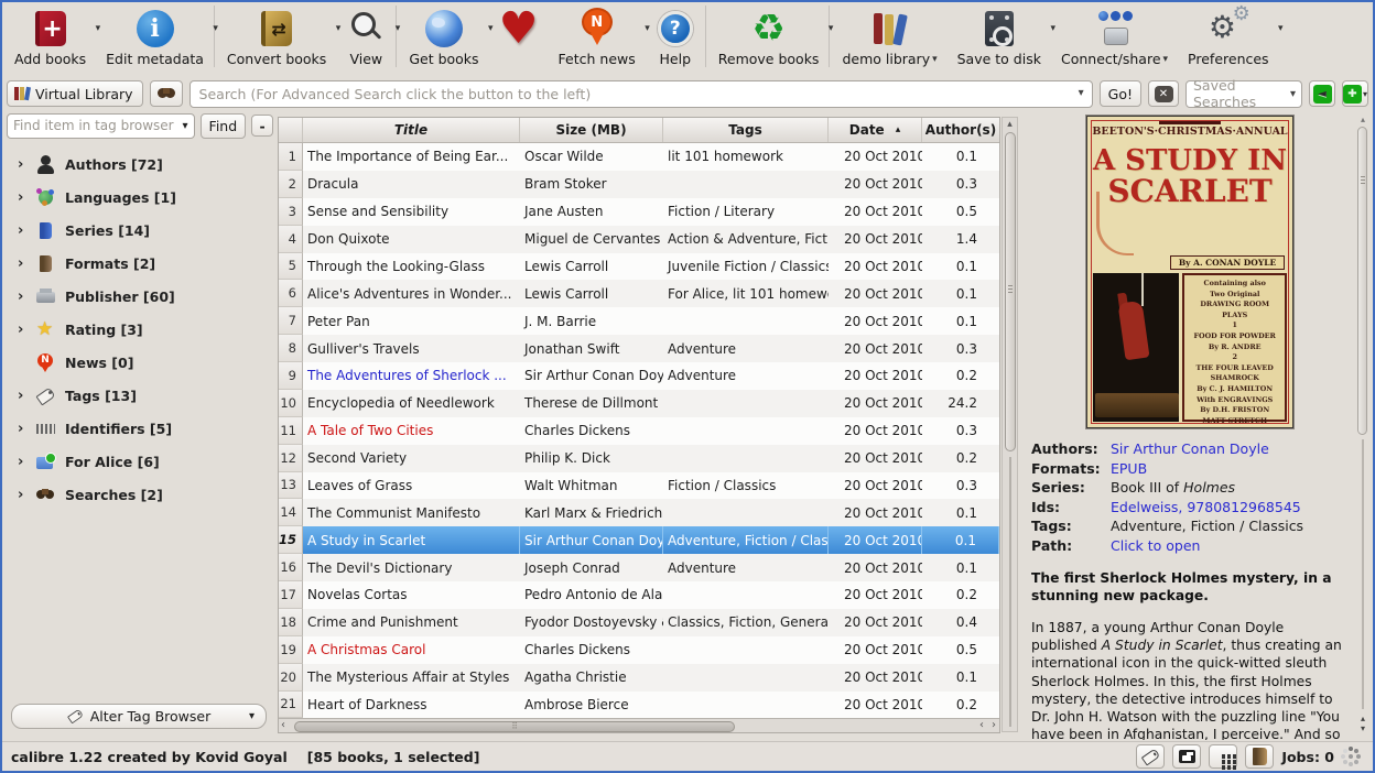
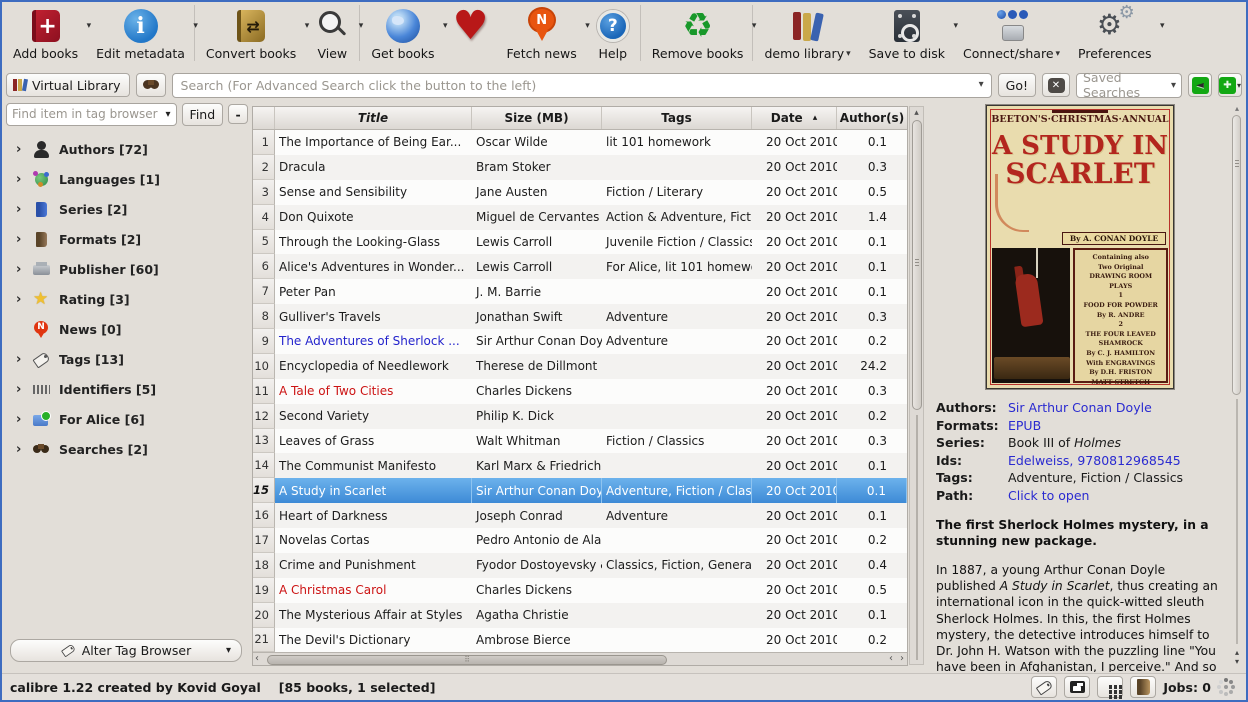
  ▾
  Add books
  ▾
  Edit metadata
  ▾
  Convert books
  ▾
  View
  ▾
  Get books
  ▾
  Fetch news
  Help
  ▾
  Remove books
  demo library
  ▾
  ▾
  Save to disk
  Connect/share
  ▾
  ▾
  Preferences
  Virtual Library
  Search (For Advanced Search click the button to the left)
  Go!
  ✕
  Saved Searches
  ▾
  Find item in tag browser
  Find
  -
  Authors [72]
  Languages [1]
- Series [14]
+ Series [2]
  Formats [2]
  Publisher [60]
  Rating [3]
  News [0]
  Tags [13]
  Identifiers [5]
  For Alice [6]
  Searches [2]
  Alter Tag Browser
  ▾
  Title
  Size (MB)
  Tags
  Date
  ▴
  Author(s)
  1
  The Importance of Being Ear...
  Oscar Wilde
  lit 101 homework
  20 Oct 2010
  0.1
  2
  Dracula
  Bram Stoker
  20 Oct 2010
  0.3
  3
  Sense and Sensibility
  Jane Austen
  Fiction / Literary
  20 Oct 2010
  0.5
  4
  Don Quixote
  Miguel de Cervantes
  Action & Adventure, Fict
  20 Oct 2010
  1.4
  5
  Through the Looking-Glass
  Lewis Carroll
  Juvenile Fiction / Classic
  20 Oct 2010
  0.1
  6
  Alice's Adventures in Wonder...
  Lewis Carroll
  For Alice, lit 101 homew
  20 Oct 2010
  0.1
  7
  Peter Pan
  J. M. Barrie
  20 Oct 2010
  0.1
  8
  Gulliver's Travels
  Jonathan Swift
  Adventure
  20 Oct 2010
  0.3
  9
  The Adventures of Sherlock ...
  Sir Arthur Conan Doy
  Adventure
  20 Oct 2010
  0.2
  10
  Encyclopedia of Needlework
  Therese de Dillmont
  20 Oct 2010
  24.2
  11
  A Tale of Two Cities
  Charles Dickens
  20 Oct 2010
  0.3
  12
  Second Variety
  Philip K. Dick
  20 Oct 2010
  0.2
  13
  Leaves of Grass
  Walt Whitman
  Fiction / Classics
  20 Oct 2010
  0.3
  14
  The Communist Manifesto
  Karl Marx & Friedrich
  20 Oct 2010
  0.1
  15
  A Study in Scarlet
  Sir Arthur Conan Doy
  Adventure, Fiction / Clas
  20 Oct 201
  0.1
  16
- The Devil's Dictionary
+ Heart of Darkness
  Joseph Conrad
  Adventure
  20 Oct 2010
  0.1
  17
  Novelas Cortas
  Pedro Antonio de Ala
  20 Oct 2010
  0.2
  18
  Crime and Punishment
  Fyodor Dostoyevsky
  Classics, Fiction, Genera
  20 Oct 2010
  0.4
  19
  A Christmas Carol
  Charles Dickens
  20 Oct 2010
  0.5
  20
  The Mysterious Affair at Styles
  Agatha Christie
  20 Oct 2010
  0.1
  21
- Heart of Darkness
+ The Devil's Dictionary
  Ambrose Bierce
  20 Oct 2010
  0.2
  ‹
  ‹
  ›
  ▴
  BEETON'S·CHRISTMAS·ANNUAL
  A STUDY IN
  SCARLET
  By A. CONAN DOYLE
  Containing also
  Two Original
  DRAWING ROOM PLAYS
  1
  FOOD FOR POWDER
  By R. ANDRE
  2
  THE FOUR LEAVED SHAMROCK
  By C. J. HAMILTON
  With ENGRAVINGS
  By D.H. FRISTON
  MATT STRETCH
  Authors:
  Sir Arthur Conan Doyle
  Formats:
  EPUB
  Series:
  Book III of Holmes
  Ids:
  Edelweiss, 9780812968545
  Tags:
  Adventure, Fiction / Classics
  Path:
  Click to open
  The first Sherlock Holmes mystery, in a stunning new package.
  In 1887, a young Arthur Conan Doyle published A Study in Scarlet, thus creating an international icon in the quick-witted sleuth Sherlock Holmes. In this, the first Holmes mystery, the detective introduces himself to Dr. John H. Watson with the puzzling line "You have been in Afghanistan, I perceive." And so
  ▴
  ▴
  ▾
  calibre 1.22 created by Kovid Goyal
  [85 books, 1 selected]
  Jobs: 0
